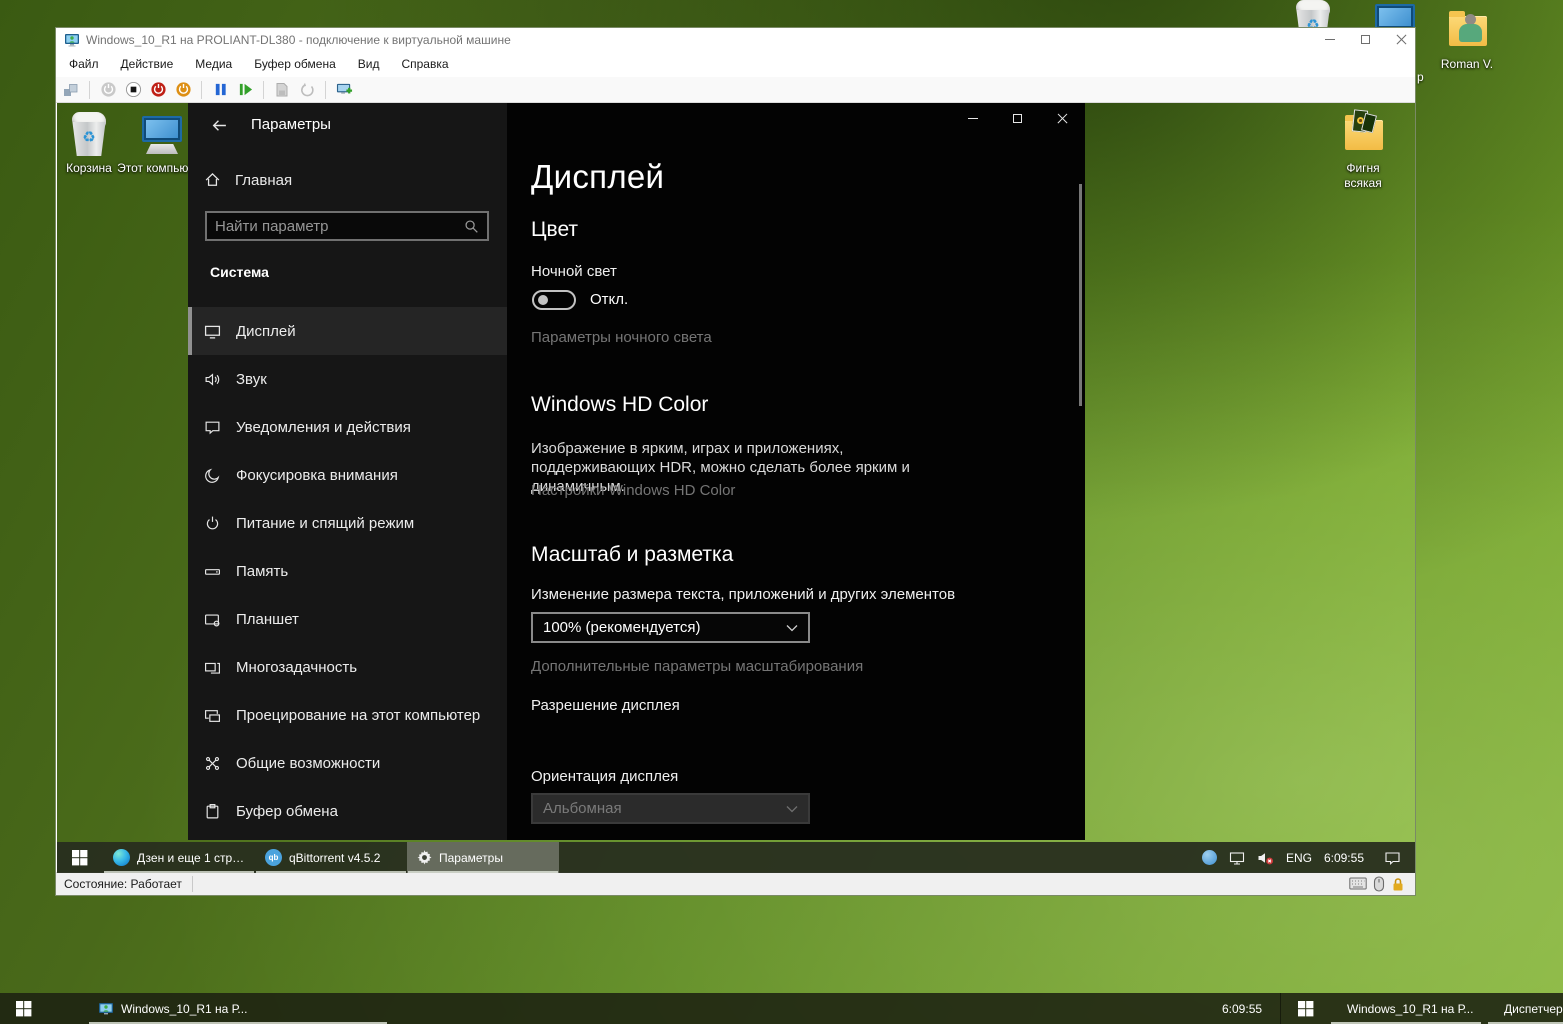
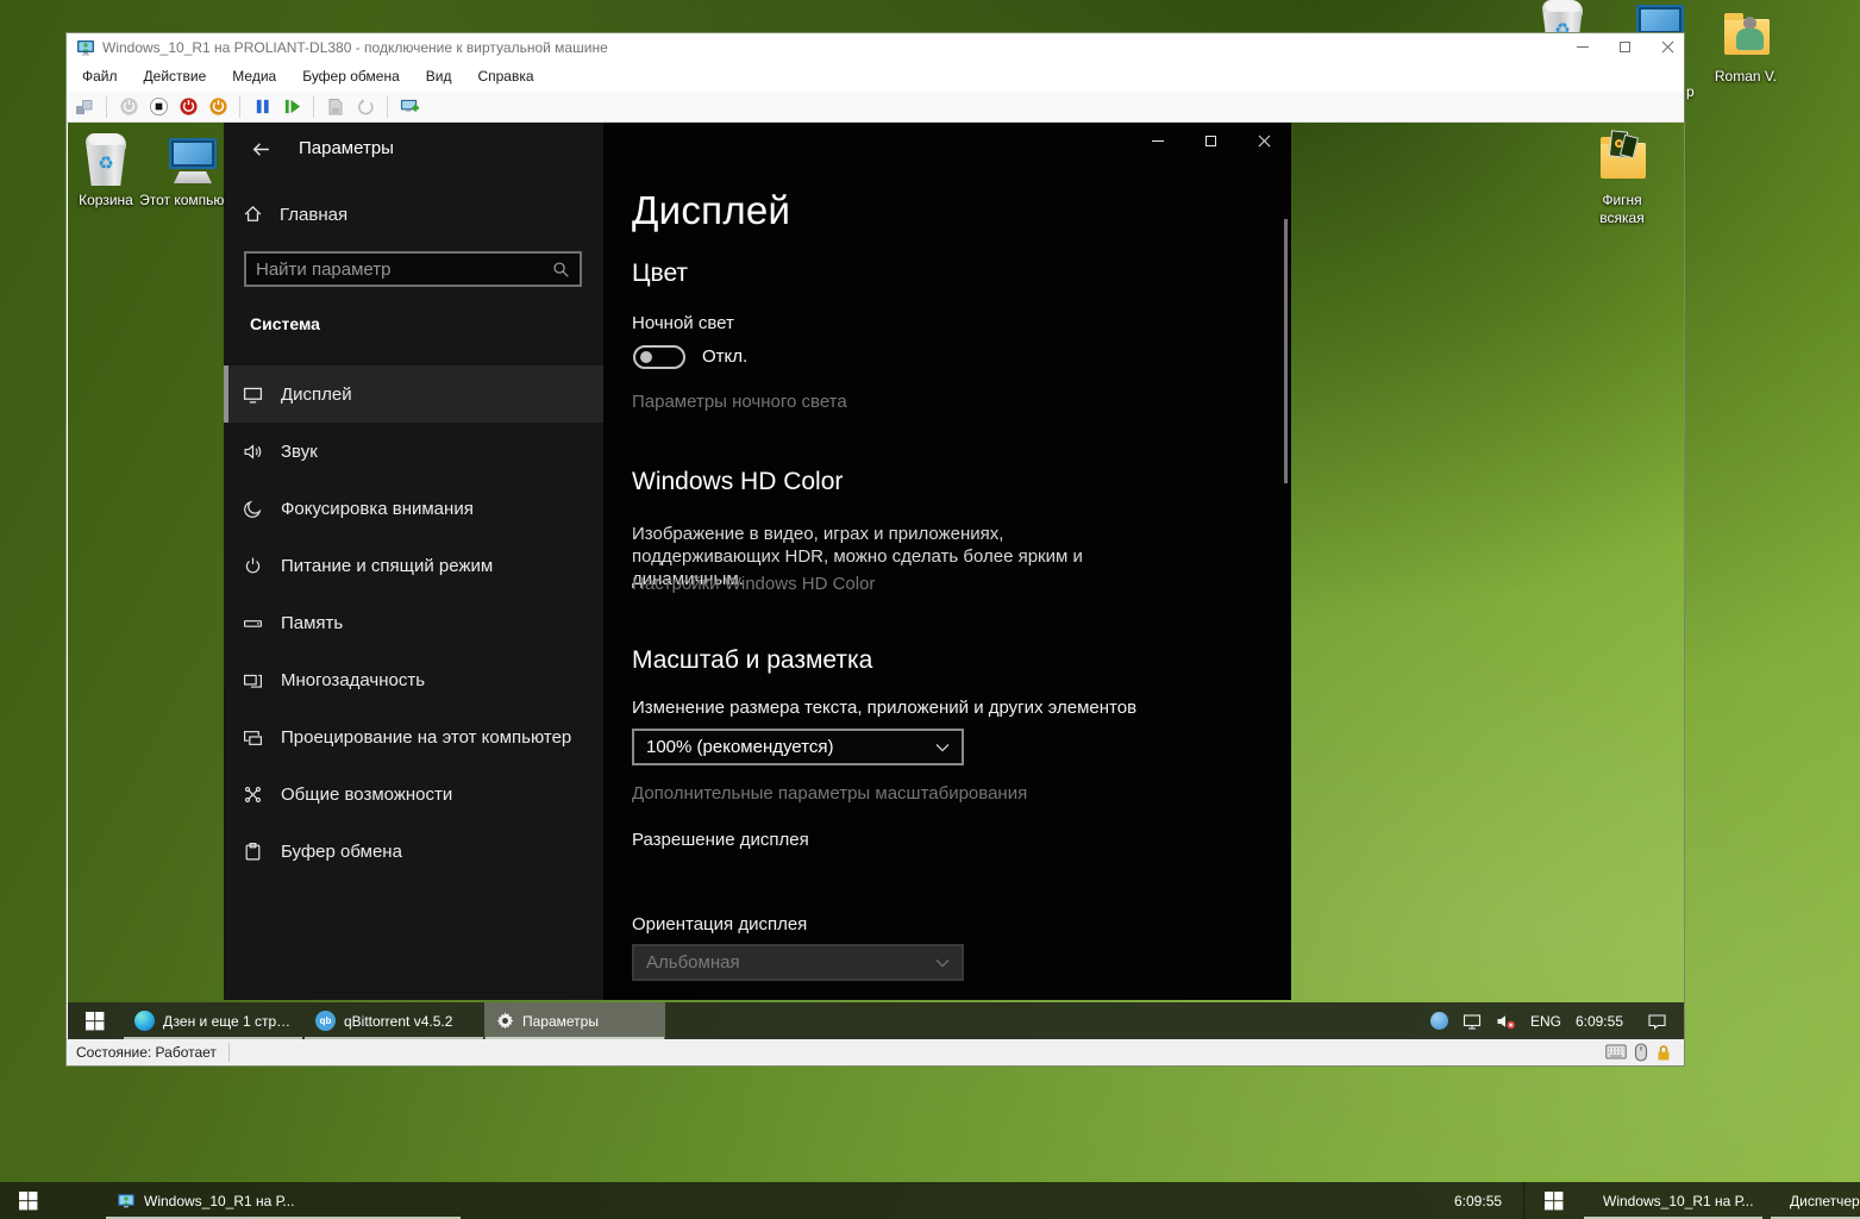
  Roman V.
  p
  Windows_10_R1 на PROLIANT-DL380 - подключение к виртуальной машине
  Файл
  Действие
  Медиа
  Буфер обмена
  Вид
  Справка
  Корзина
  Этот компью
  Фигня всякая
  Параметры
  Главная
  Найти параметр
  Система
  Дисплей
  Звук
- Уведомления и действия
  Фокусировка внимания
  Питание и спящий режим
  Память
- Планшет
  Многозадачность
  Проецирование на этот компьютер
  Общие возможности
  Буфер обмена
  Дисплей
  Цвет
  Ночной свет
  Откл.
  Параметры ночного света
  Windows HD Color
- Изображение в ярким, играх и приложениях, поддерживающих HDR, можно сделать более ярким и динамичным.
+ Изображение в видео, играх и приложениях, поддерживающих HDR, можно сделать более ярким и динамичным.
  Настройки Windows HD Color
  Масштаб и разметка
  Изменение размера текста, приложений и других элементов
  100% (рекомендуется)
  Дополнительные параметры масштабирования
  Разрешение дисплея
  Ориентация дисплея
  Альбомная
  Дзен и еще 1 стран
  qb
  qBittorrent v4.5.2
  Параметры
  ENG
  6:09:55
  Состояние: Работает
  Windows_10_R1 на Р...
  6:09:55
  Windows_10_R1 на Р...
  Диспетчер
